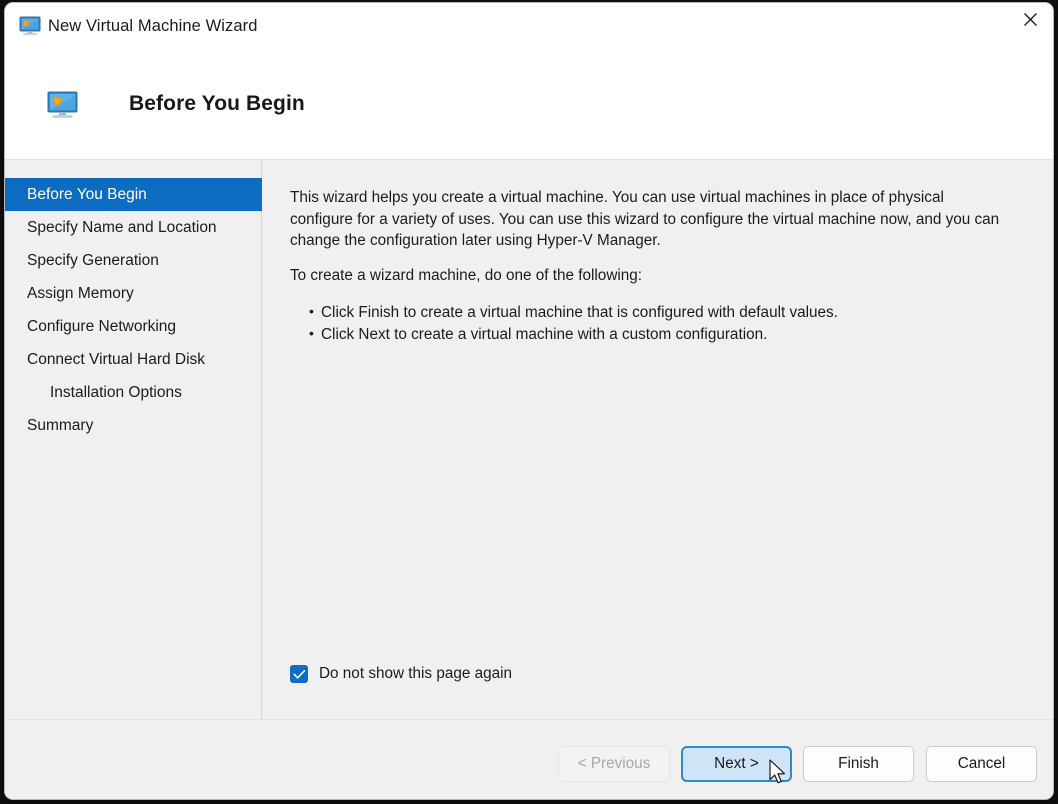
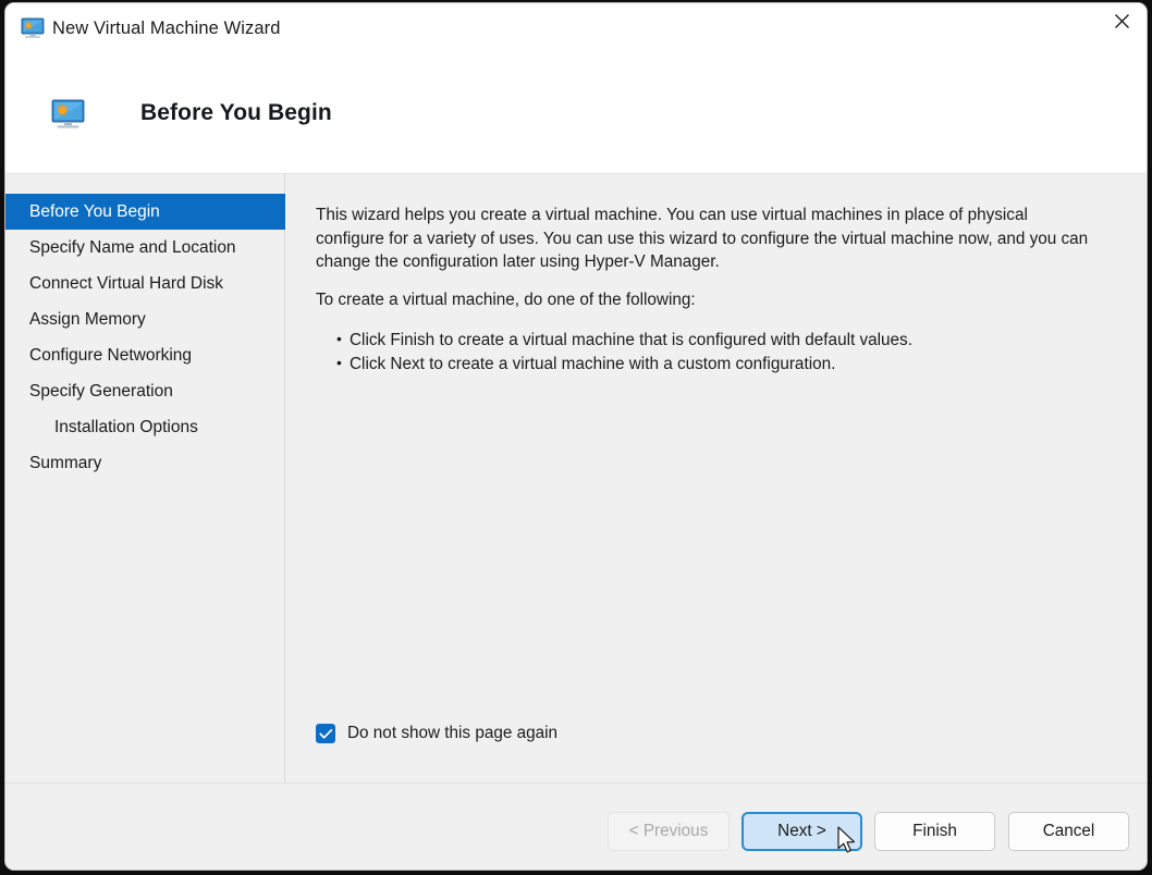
  New Virtual Machine Wizard
  Before You Begin
  Before You Begin
  Specify Name and Location
- Specify Generation
+ Connect Virtual Hard Disk
  Assign Memory
  Configure Networking
- Connect Virtual Hard Disk
+ Specify Generation
  Installation Options
  Summary
  This wizard helps you create a virtual machine. You can use virtual machines in place of physical configure for a variety of uses. You can use this wizard to configure the virtual machine now, and you can change the configuration later using Hyper-V Manager.
- To create a wizard machine, do one of the following:
+ To create a virtual machine, do one of the following:
  Click Finish to create a virtual machine that is configured with default values.
  Click Next to create a virtual machine with a custom configuration.
  Do not show this page again
  < Previous
  Next >
  Finish
  Cancel
